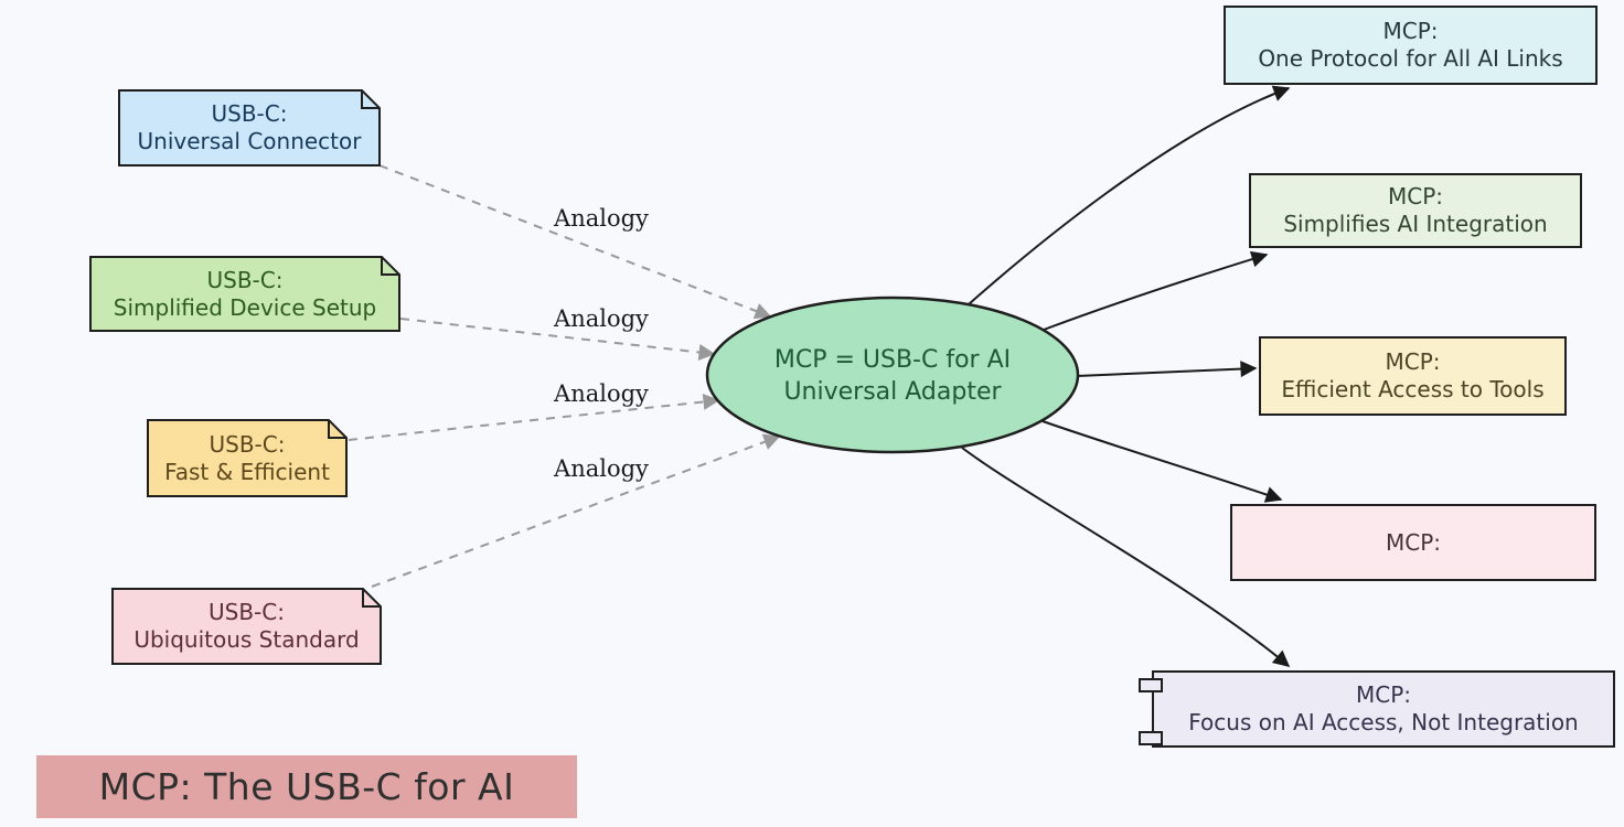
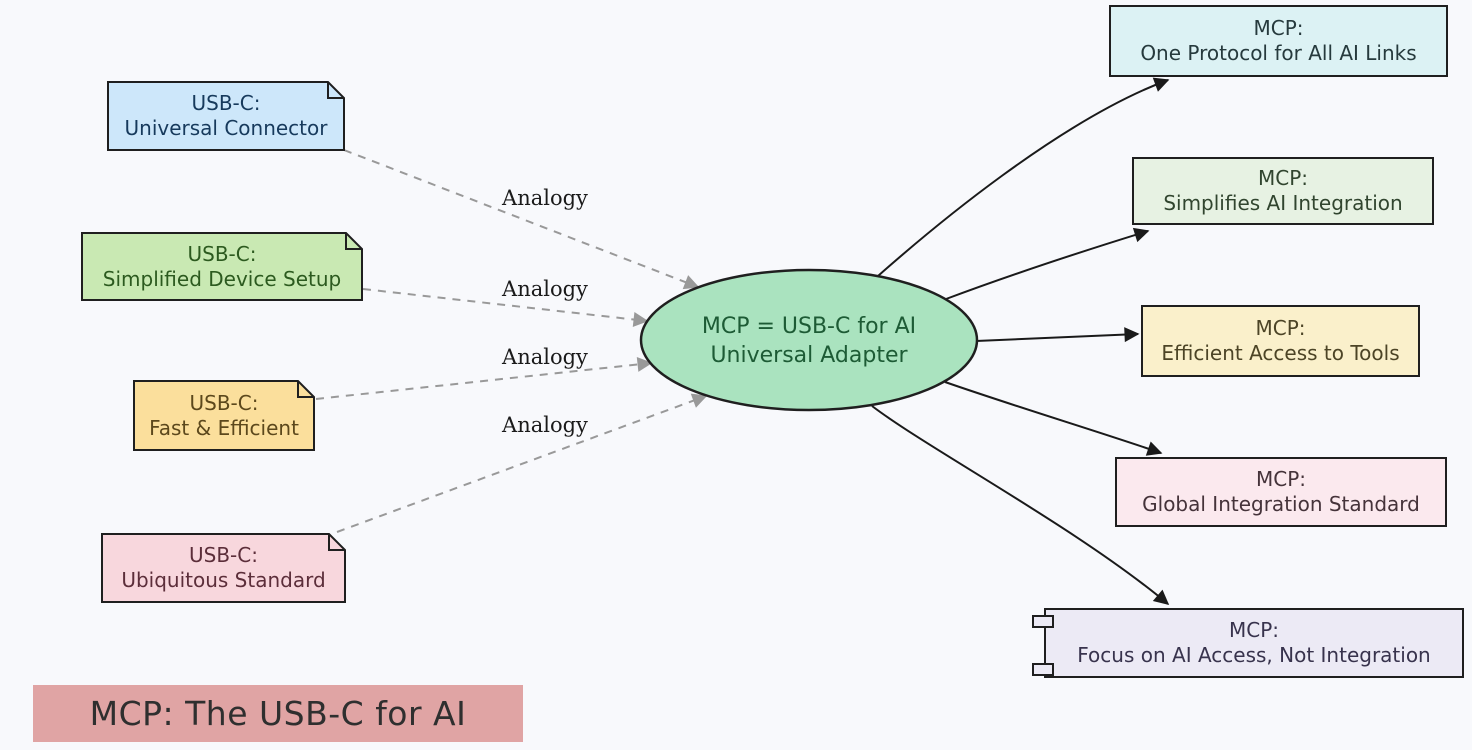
  USB-C:
  Universal Connector
  USB-C:
  Simplified Device Setup
  USB-C:
  Fast & Efficient
  USB-C:
  Ubiquitous Standard
  MCP = USB-C for AI
  Universal Adapter
  MCP:
  One Protocol for All AI Links
  MCP:
  Simplifies AI Integration
  MCP:
  Efficient Access to Tools
  MCP:
+ Global Integration Standard
  MCP:
  Focus on AI Access, Not Integration
  Analogy
  Analogy
  Analogy
  Analogy
  MCP: The USB-C for AI
